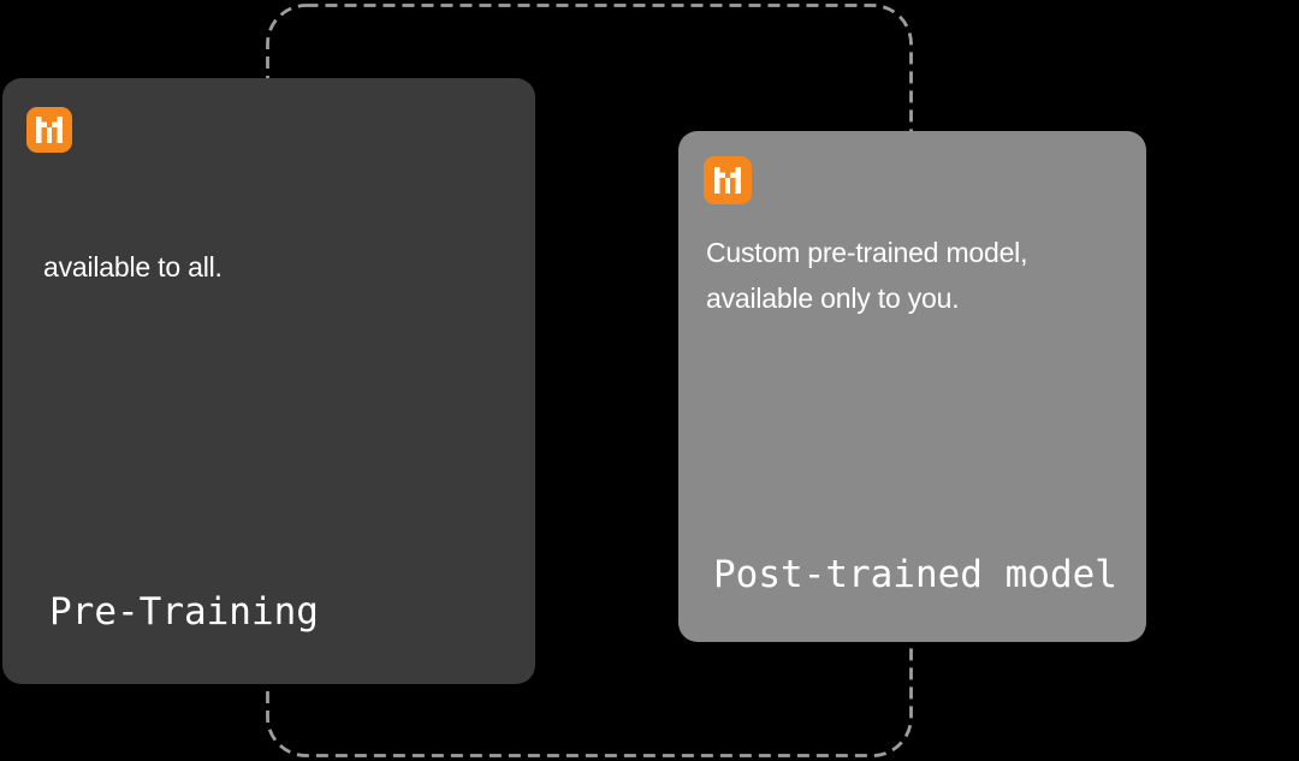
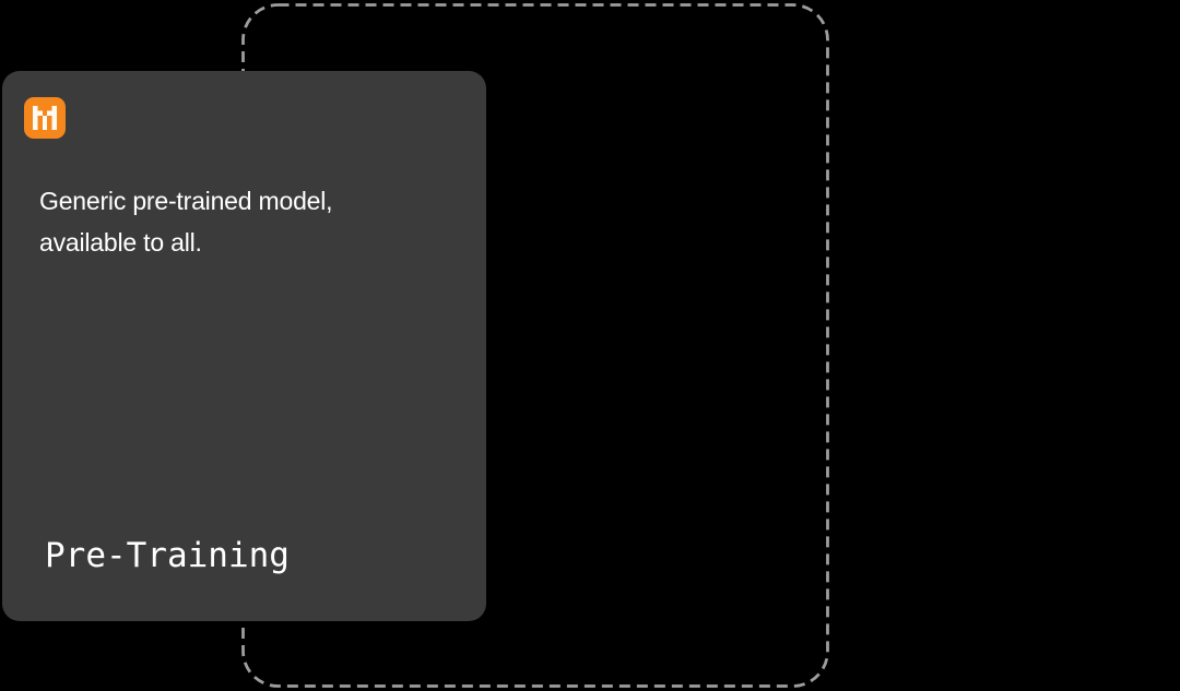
+ Generic pre-trained model,
  available to all.
  Pre-Training
- Custom pre-trained model,
- available only to you.
- Post-trained model
